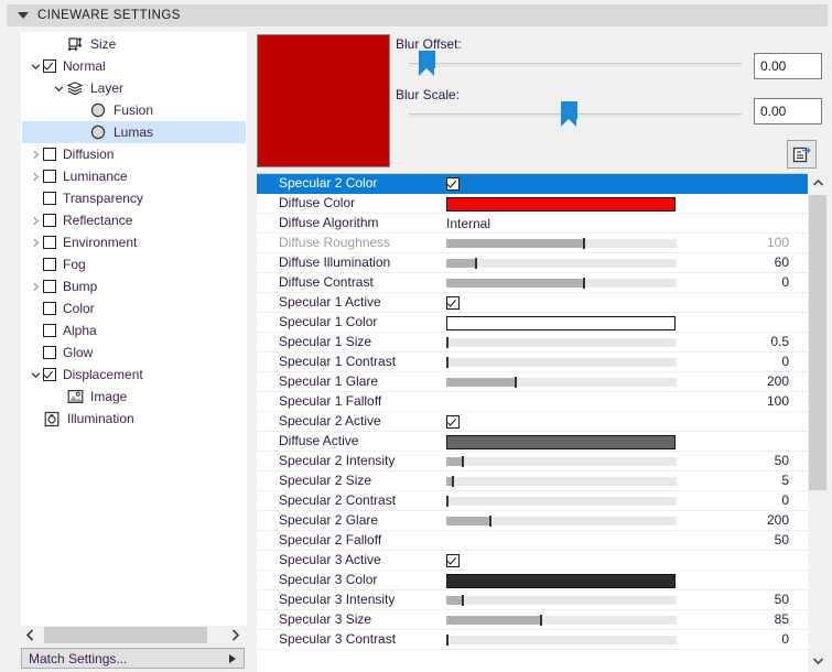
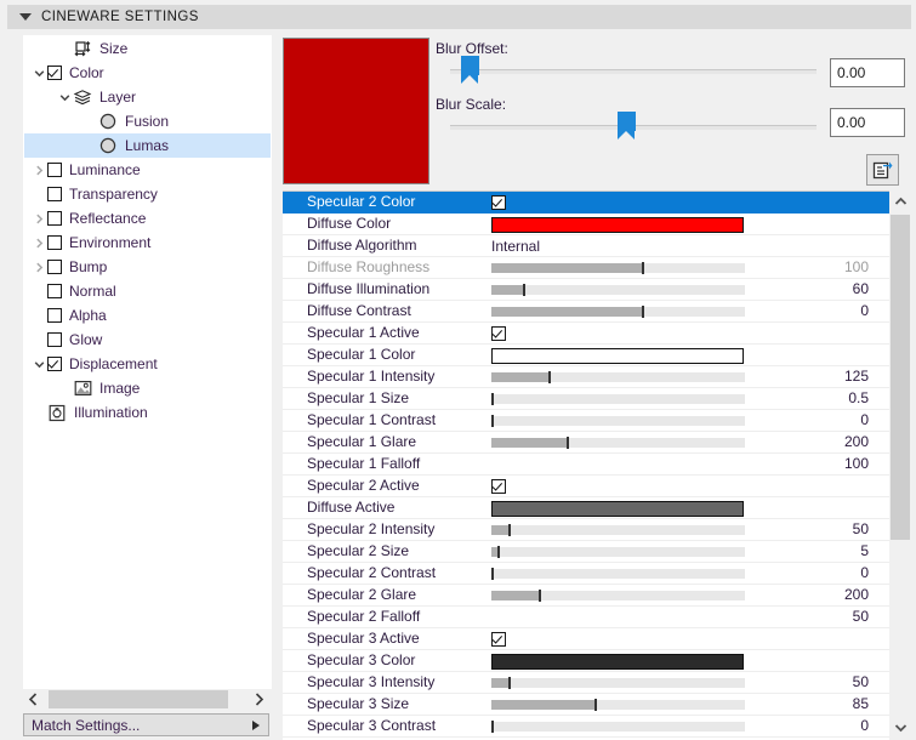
  CINEWARE SETTINGS
  Size
- Normal
+ Color
  Layer
  Fusion
  Lumas
- Diffusion
  Luminance
  Transparency
  Reflectance
  Environment
- Fog
  Bump
- Color
+ Normal
  Alpha
  Glow
  Displacement
  Image
  Illumination
  Match Settings...
  Blur Offset:
  0.00
  Blur Scale:
  0.00
  Specular 2 Color
  Diffuse Color
  Diffuse Algorithm
  Internal
  Diffuse Roughness
  100
  Diffuse Illumination
  60
  Diffuse Contrast
  0
  Specular 1 Active
  Specular 1 Color
+ Specular 1 Intensity
+ 125
  Specular 1 Size
  0.5
  Specular 1 Contrast
  0
  Specular 1 Glare
  200
  Specular 1 Falloff
  100
  Specular 2 Active
  Diffuse Active
  Specular 2 Intensity
  50
  Specular 2 Size
  5
  Specular 2 Contrast
  0
  Specular 2 Glare
  200
  Specular 2 Falloff
  50
  Specular 3 Active
  Specular 3 Color
  Specular 3 Intensity
  50
  Specular 3 Size
  85
  Specular 3 Contrast
  0
